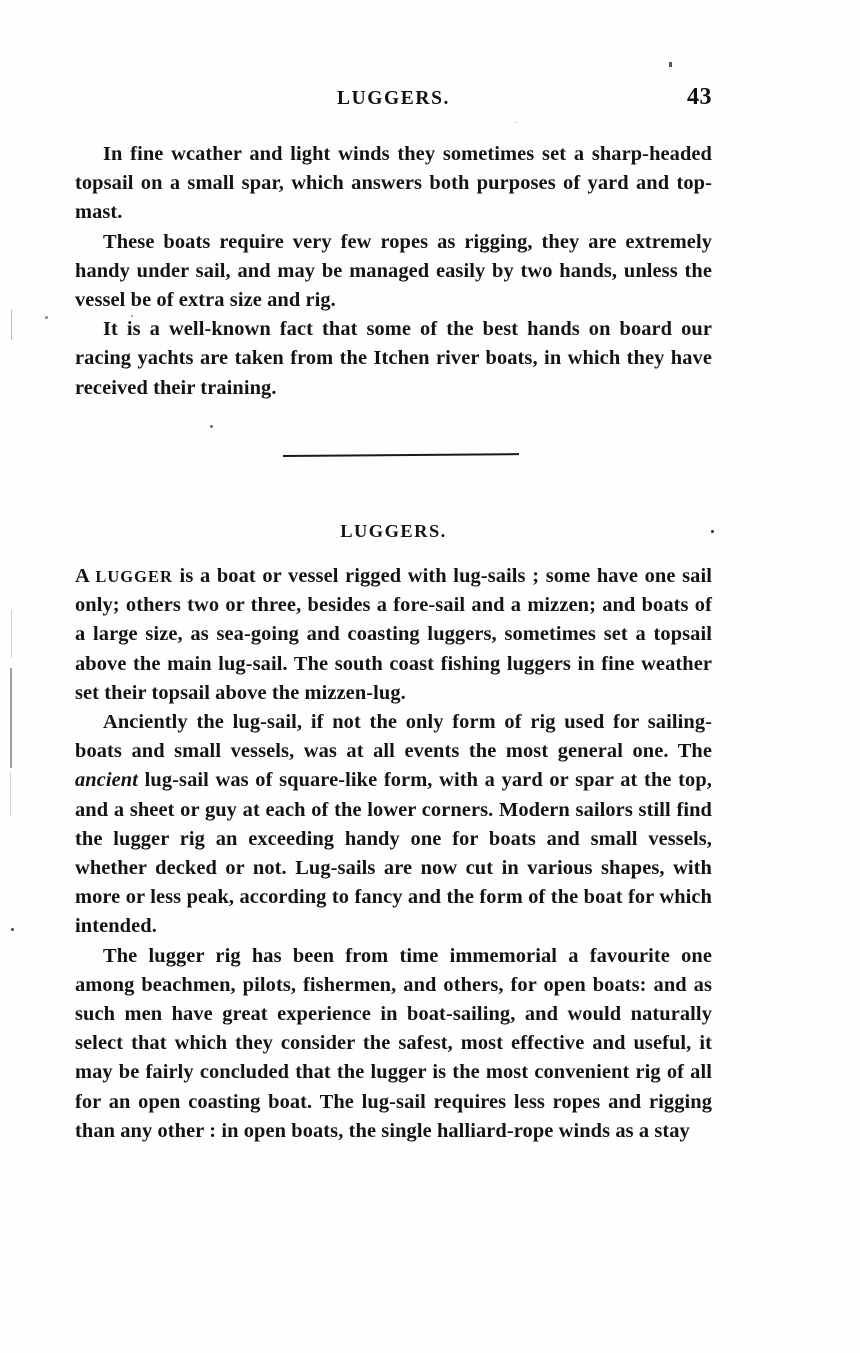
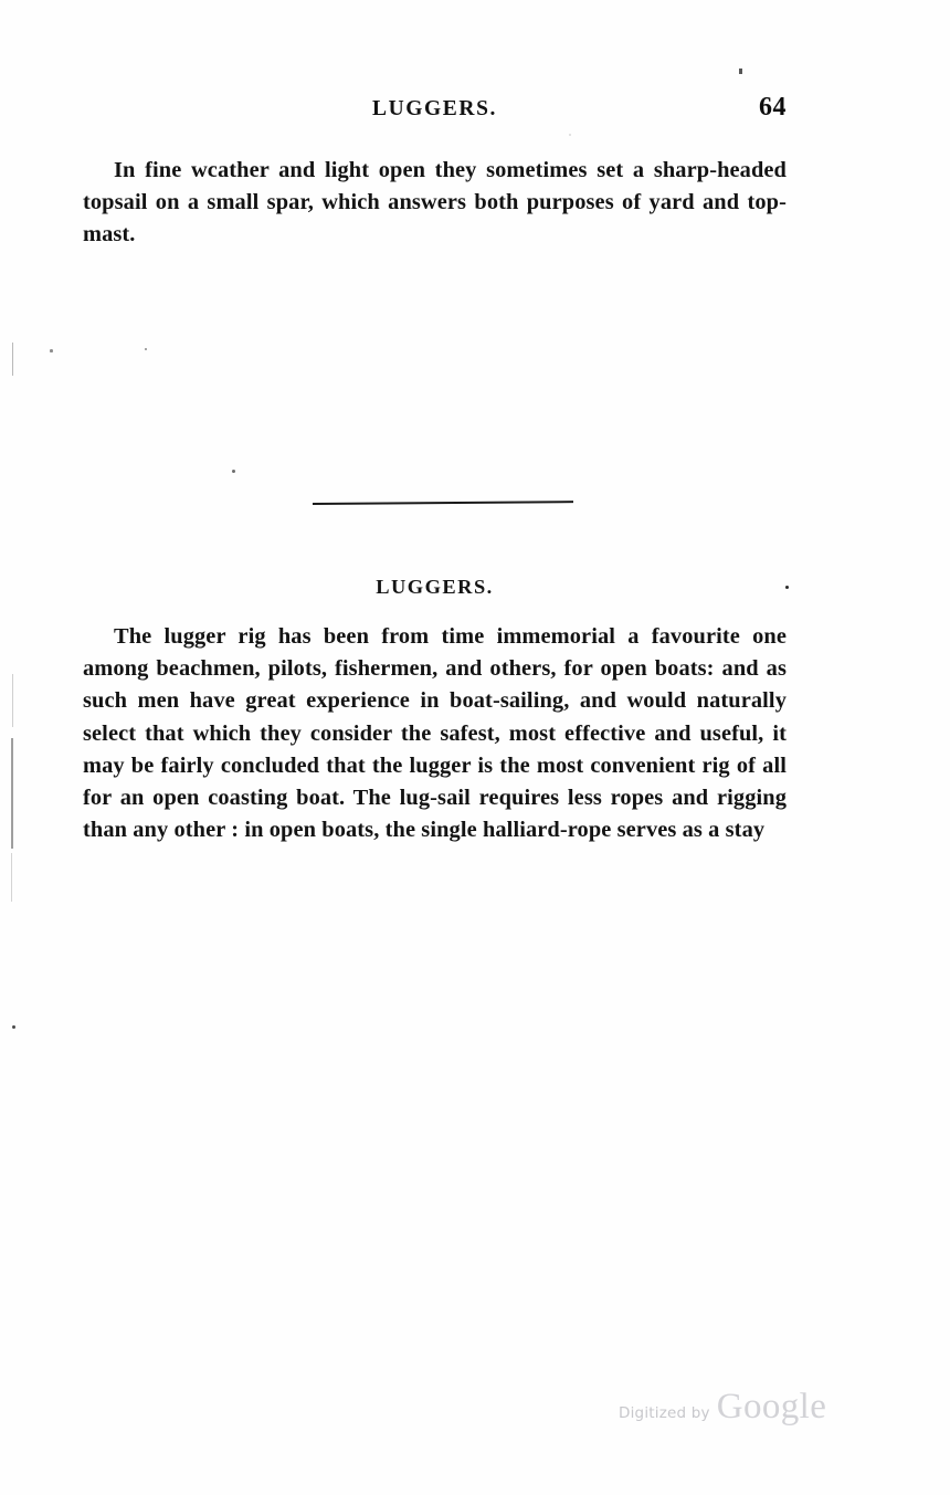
  LUGGERS.
- 43
+ 64
- In fine wcather and light winds they sometimes set a sharp-headed topsail on a small spar, which answers both purposes of yard and top-mast.
+ In fine wcather and light open they sometimes set a sharp-headed topsail on a small spar, which answers both purposes of yard and top-mast.
- These boats require very few ropes as rigging, they are extremely handy under sail, and may be managed easily by two hands, unless the vessel be of extra size and rig.
- It is a well-known fact that some of the best hands on board our racing yachts are taken from the Itchen river boats, in which they have received their training.
  LUGGERS.
- A LUGGER is a boat or vessel rigged with lug-sails ; some have one sail only; others two or three, besides a fore-sail and a mizzen; and boats of a large size, as sea-going and coasting luggers, sometimes set a topsail above the main lug-sail. The south coast fishing luggers in fine weather set their topsail above the mizzen-lug.
- Anciently the lug-sail, if not the only form of rig used for sailing-boats and small vessels, was at all events the most general one. The ancient lug-sail was of square-like form, with a yard or spar at the top, and a sheet or guy at each of the lower corners. Modern sailors still find the lugger rig an exceeding handy one for boats and small vessels, whether decked or not. Lug-sails are now cut in various shapes, with more or less peak, according to fancy and the form of the boat for which intended.
- The lugger rig has been from time immemorial a favourite one among beachmen, pilots, fishermen, and others, for open boats: and as such men have great experience in boat-sailing, and would naturally select that which they consider the safest, most effective and useful, it may be fairly concluded that the lugger is the most convenient rig of all for an open coasting boat. The lug-sail requires less ropes and rigging than any other : in open boats, the single halliard-rope winds as a stay
+ The lugger rig has been from time immemorial a favourite one among beachmen, pilots, fishermen, and others, for open boats: and as such men have great experience in boat-sailing, and would naturally select that which they consider the safest, most effective and useful, it may be fairly concluded that the lugger is the most convenient rig of all for an open coasting boat. The lug-sail requires less ropes and rigging than any other : in open boats, the single halliard-rope serves as a stay
+ Digitized by Google
